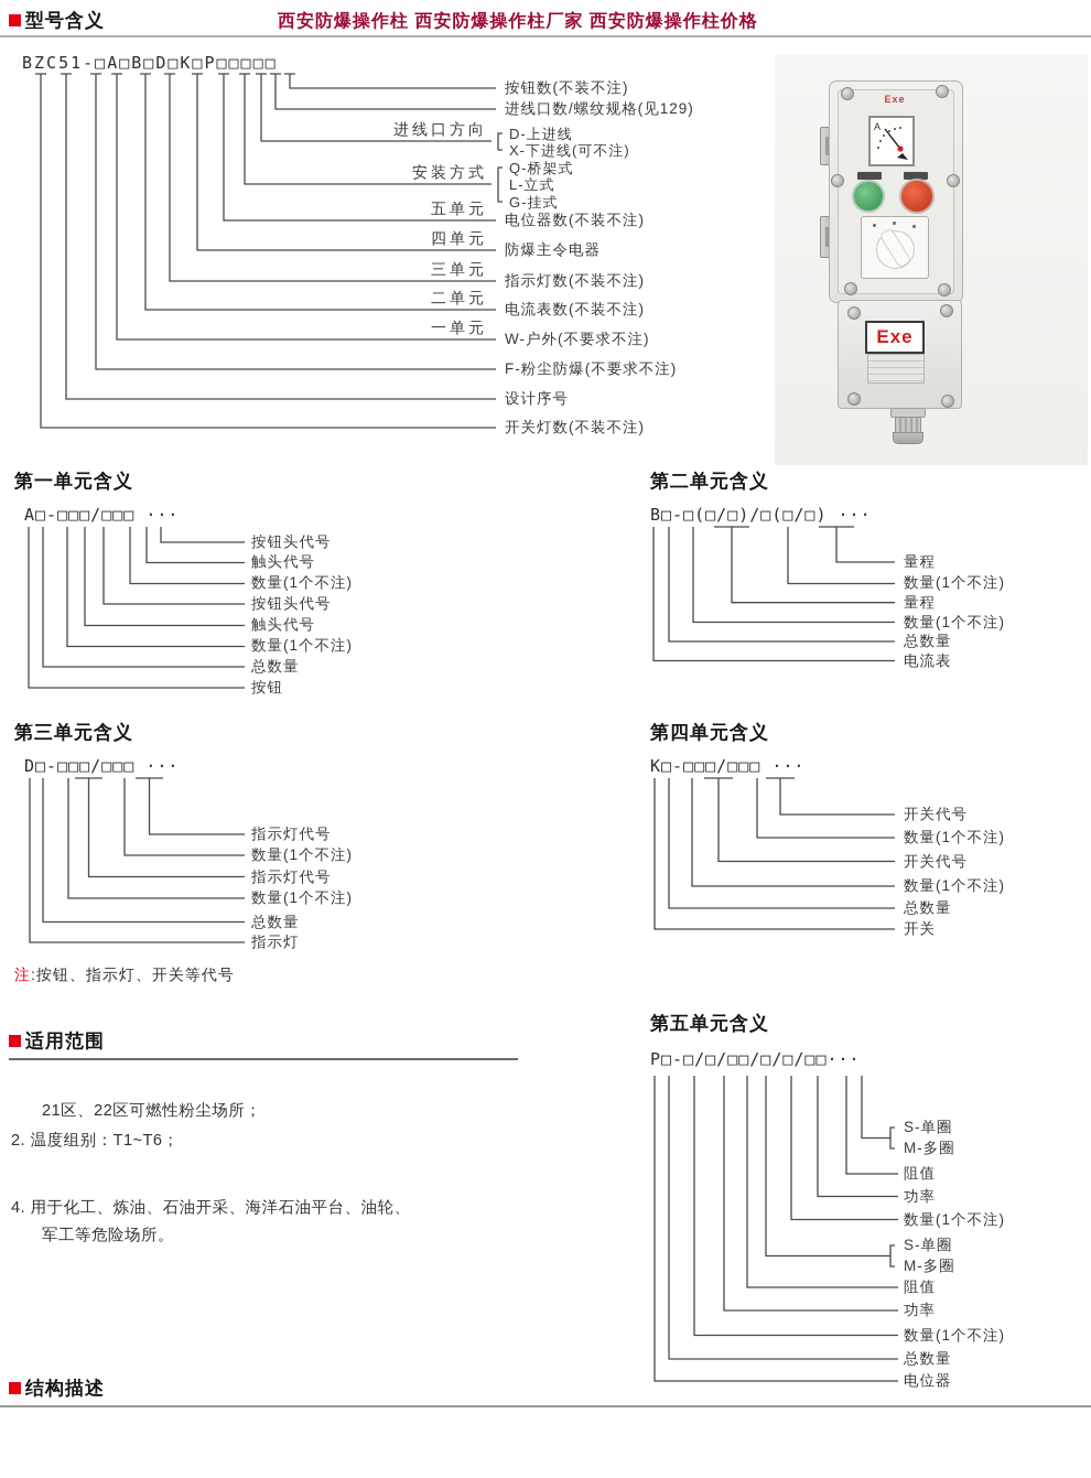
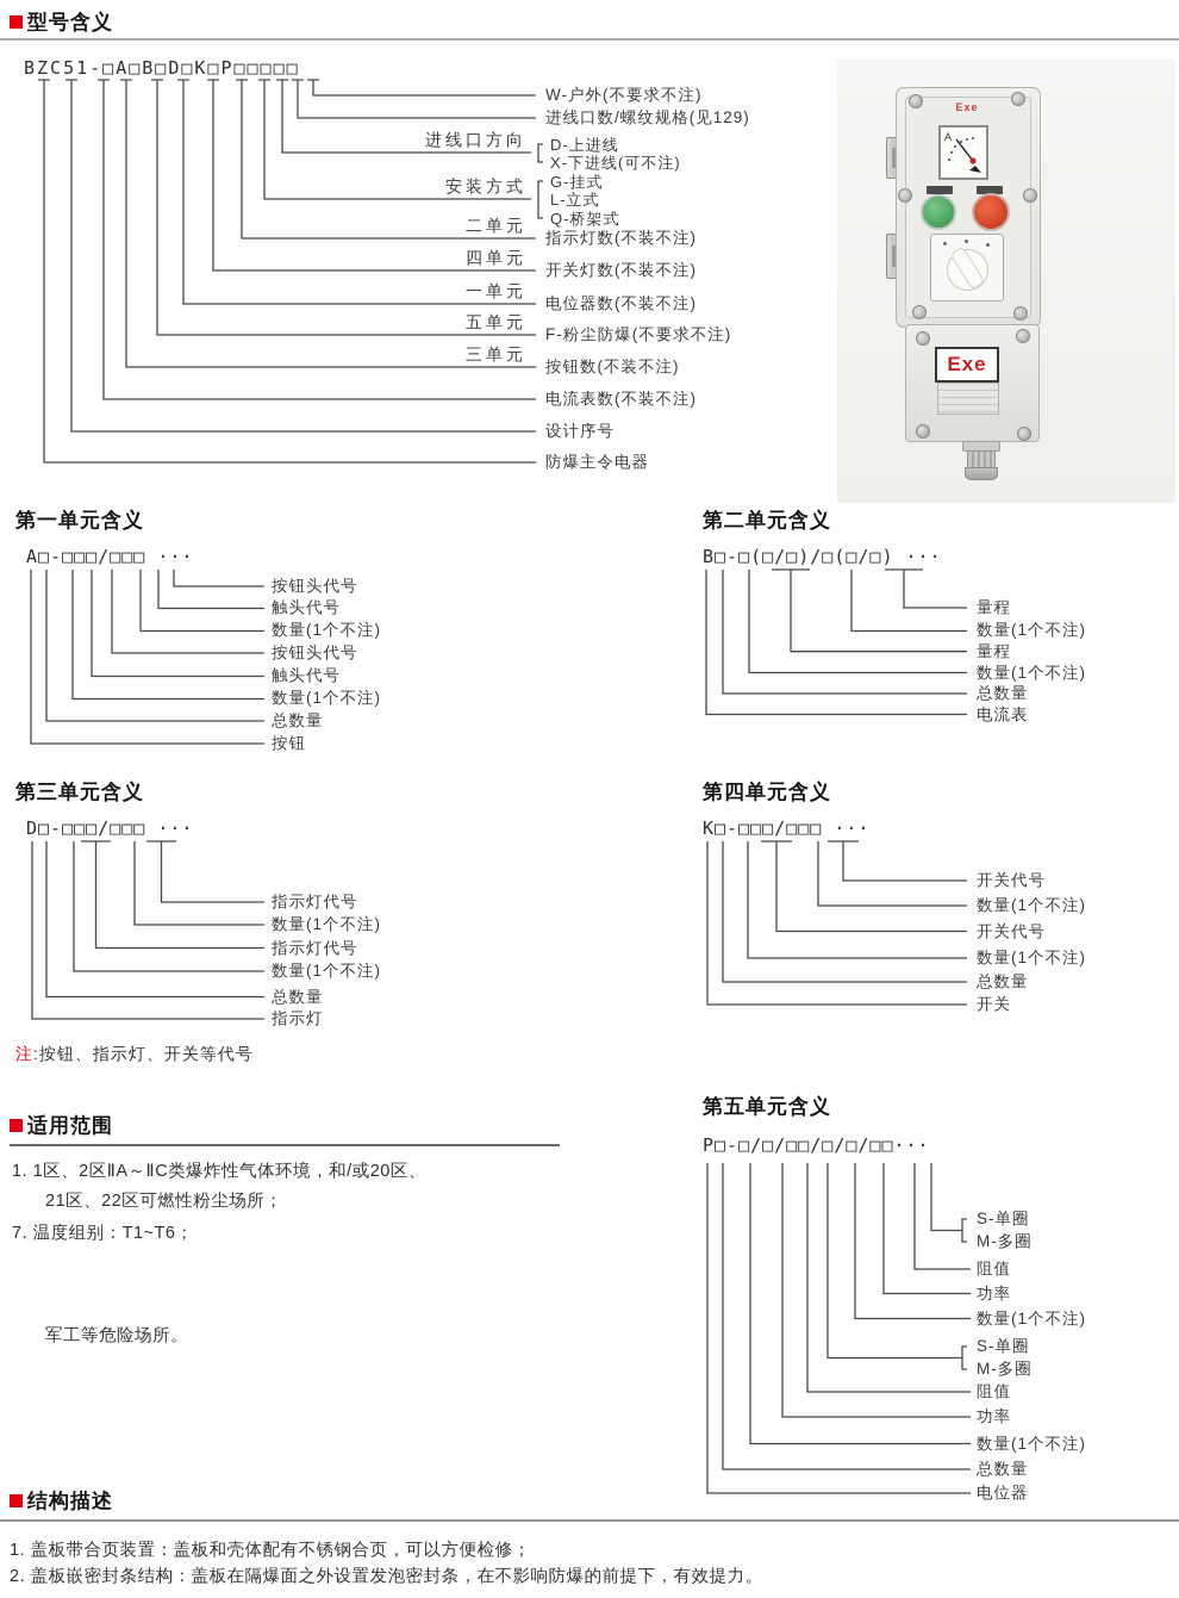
  型号含义
- 西安防爆操作柱 西安防爆操作柱厂家 西安防爆操作柱价格
  BZC51-□A□B□D□K□P□□□□□
  进线口方向
  安装方式
- 五单元
+ 二单元
  四单元
- 三单元
+ 一单元
- 二单元
+ 五单元
- 一单元
+ 三单元
- 按钮数(不装不注)
+ W-户外(不要求不注)
  进线口数/螺纹规格(见129)
  D-上进线
  X-下进线(可不注)
- Q-桥架式
+ G-挂式
  L-立式
- G-挂式
+ Q-桥架式
- 电位器数(不装不注)
+ 指示灯数(不装不注)
- 防爆主令电器
+ 开关灯数(不装不注)
- 指示灯数(不装不注)
+ 电位器数(不装不注)
- 电流表数(不装不注)
+ F-粉尘防爆(不要求不注)
- W-户外(不要求不注)
+ 按钮数(不装不注)
- F-粉尘防爆(不要求不注)
+ 电流表数(不装不注)
  设计序号
- 开关灯数(不装不注)
+ 防爆主令电器
  Exe
  A
  Exe
  第一单元含义
  A□-□□□/□□□ ···
  按钮头代号
  触头代号
  数量(1个不注)
  按钮头代号
  触头代号
  数量(1个不注)
  总数量
  按钮
  第二单元含义
  B□-□(□/□)/□(□/□) ···
  量程
  数量(1个不注)
  量程
  数量(1个不注)
  总数量
  电流表
  第三单元含义
  D□-□□□/□□□ ···
  指示灯代号
  数量(1个不注)
  指示灯代号
  数量(1个不注)
  总数量
  指示灯
  第四单元含义
  K□-□□□/□□□ ···
  开关代号
  数量(1个不注)
  开关代号
  数量(1个不注)
  总数量
  开关
  注:按钮、指示灯、开关等代号
  适用范围
+ 1. 1区、2区ⅡA～ⅡC类爆炸性气体环境，和/或20区、
  21区、22区可燃性粉尘场所；
- 2. 温度组别：T1~T6；
+ 7. 温度组别：T1~T6；
- 4. 用于化工、炼油、石油开采、海洋石油平台、油轮、
  军工等危险场所。
  第五单元含义
  P□-□/□/□□/□/□/□□···
  S-单圈
  M-多圈
  阻值
  功率
  数量(1个不注)
  S-单圈
  M-多圈
  阻值
  功率
  数量(1个不注)
  总数量
  电位器
  结构描述
+ 1. 盖板带合页装置：盖板和壳体配有不锈钢合页，可以方便检修；
+ 2. 盖板嵌密封条结构：盖板在隔爆面之外设置发泡密封条，在不影响防爆的前提下，有效提力。
